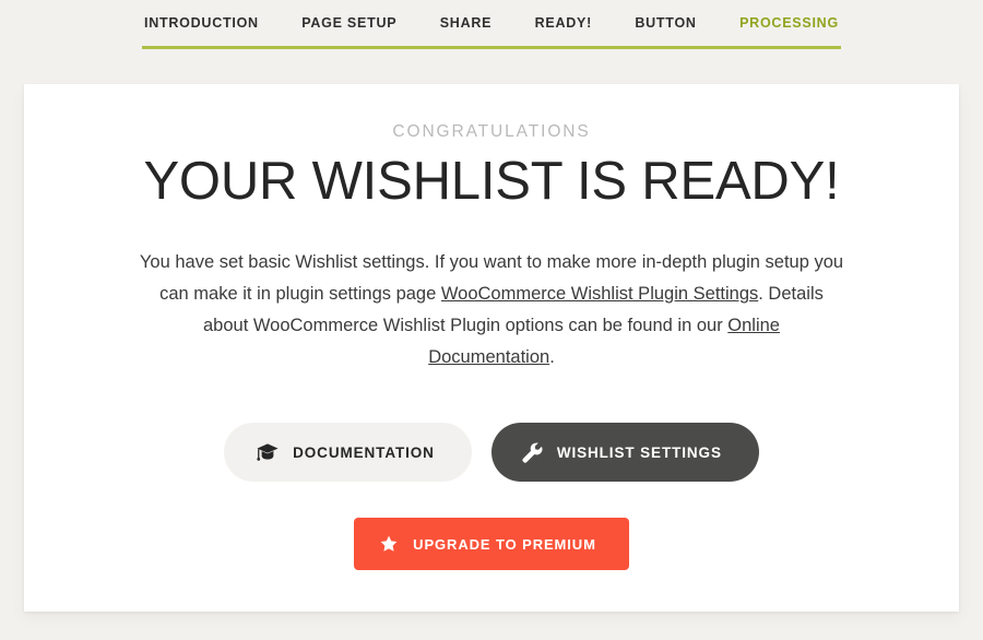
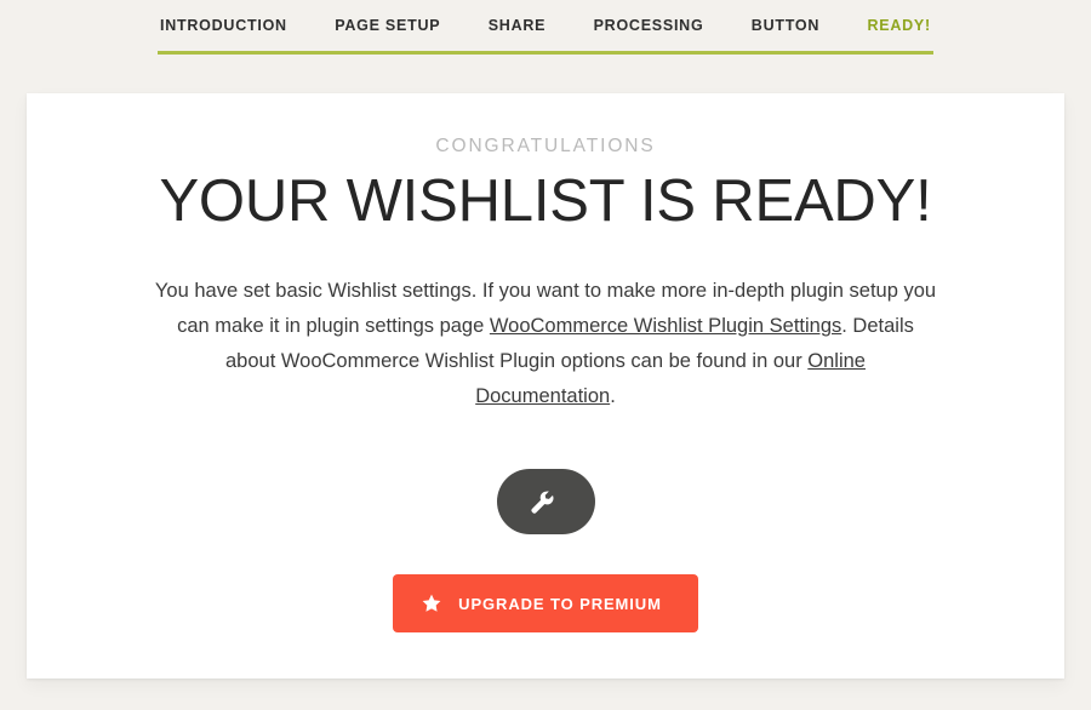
  INTRODUCTION
  PAGE SETUP
  SHARE
- READY!
+ PROCESSING
  BUTTON
- PROCESSING
+ READY!
  CONGRATULATIONS
  YOUR WISHLIST IS READY!
  You have set basic Wishlist settings. If you want to make more in-depth plugin setup you can make it in plugin settings page WooCommerce Wishlist Plugin Settings. Details about WooCommerce Wishlist Plugin options can be found in our Online Documentation.
- DOCUMENTATION
- WISHLIST SETTINGS
  UPGRADE TO PREMIUM
